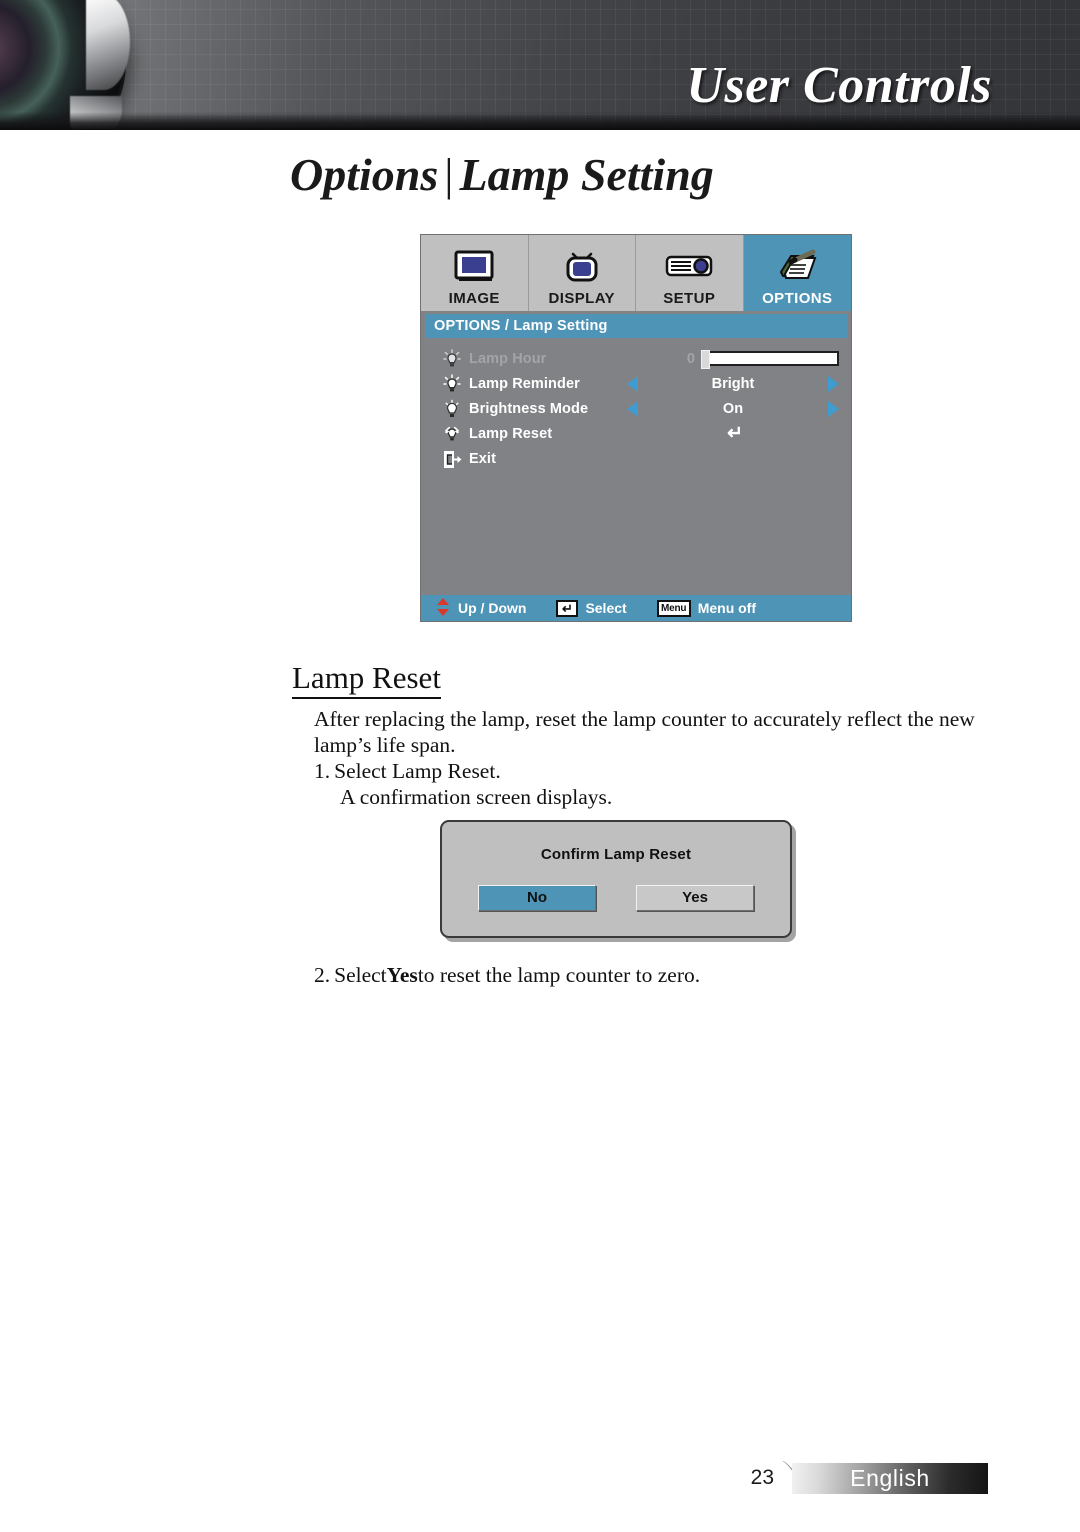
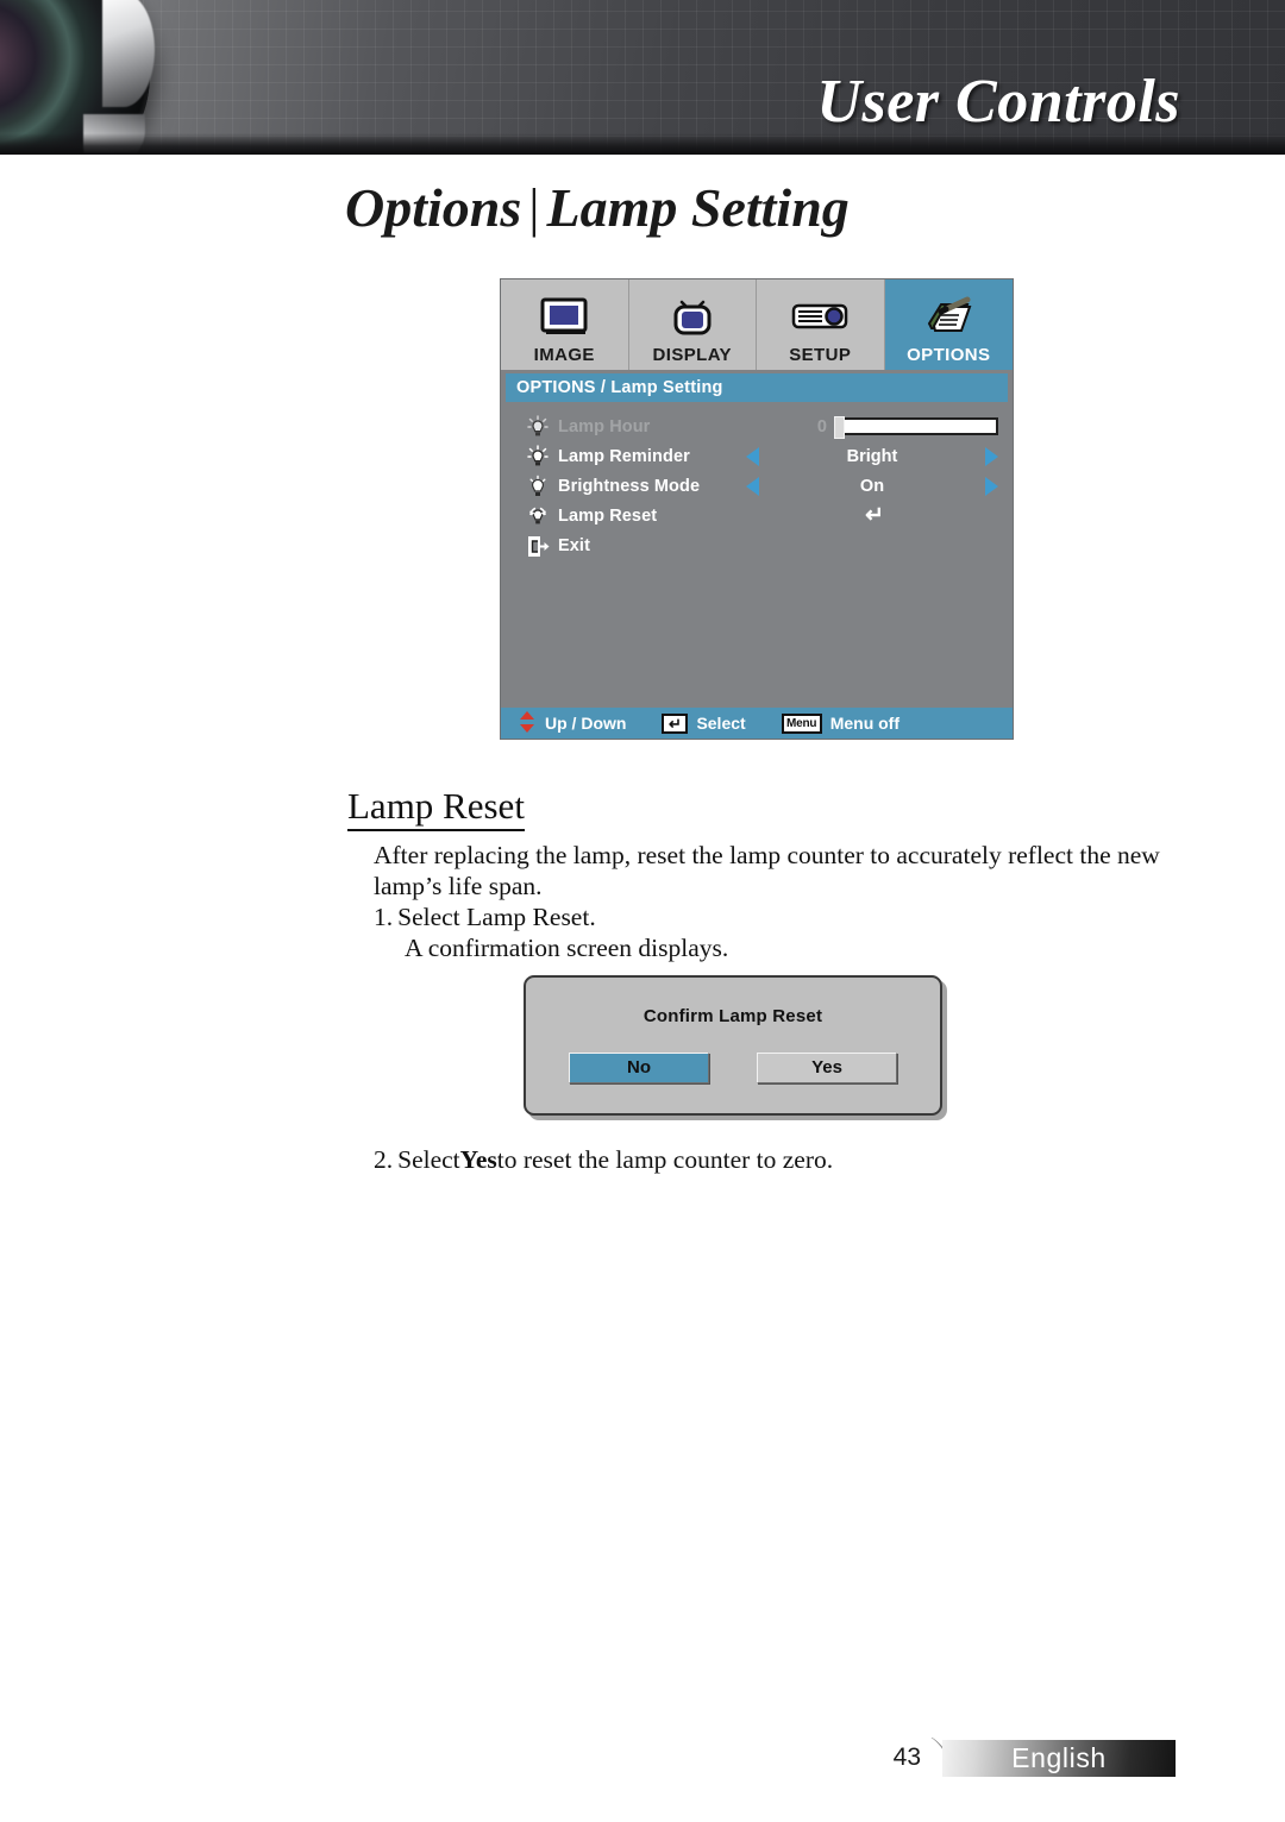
  User Controls
  Options|Lamp Setting
  IMAGE
  DISPLAY
  SETUP
  OPTIONS
  OPTIONS / Lamp Setting
  Lamp Hour
  0
  Lamp Reminder
  Bright
  Brightness Mode
  On
  Lamp Reset
  ↵
  Exit
  Up / Down
  ↵
  Select
  Menu
  Menu off
  Lamp Reset
  After replacing the lamp, reset the lamp counter to accurately reflect the new lamp’s life span.
  1.
  Select Lamp Reset.
  A confirmation screen displays.
  Confirm Lamp Reset
  No
  Yes
  2.
  Select
  Yes
  to reset the lamp counter to zero.
- 23
+ 43
  English
